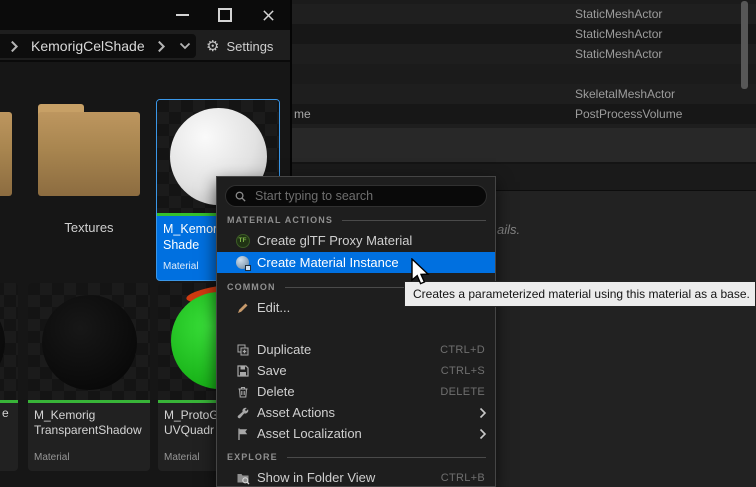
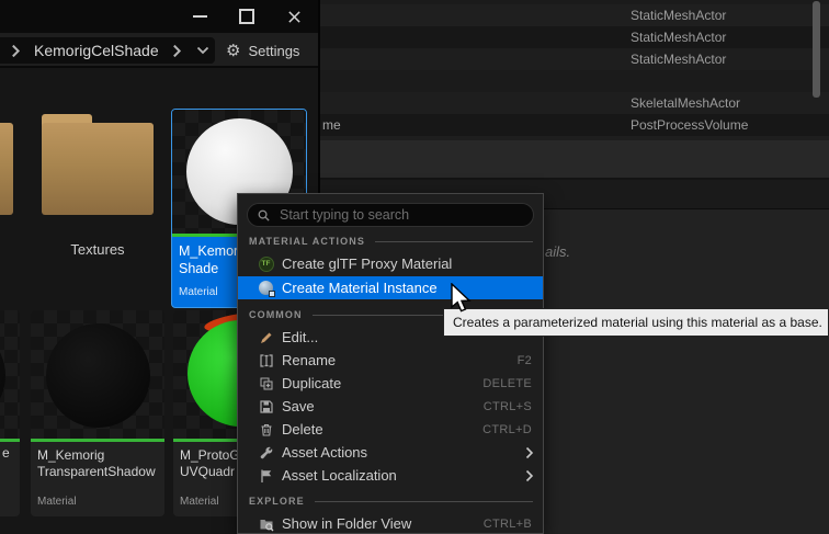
  StaticMeshActor
  StaticMeshActor
  StaticMeshActor
  SkeletalMeshActor
  me
  PostProcessVolume
  ails.
  KemorigCelShade
  ⚙
  Settings
  Textures
  Shade
  Material
  e
  M_Kemorig
  TransparentShadow
  Material
  M_ProtoG
  UVQuadr
  Material
  Start typing to search
  MATERIAL ACTIONS
  Create glTF Proxy Material
  Create Material Instance
  COMMON
  Edit...
+ Rename
+ F2
  Duplicate
- CTRL+D
+ DELETE
  Save
  CTRL+S
  Delete
- DELETE
+ CTRL+D
  Asset Actions
  Asset Localization
  EXPLORE
  Show in Folder View
  CTRL+B
  Creates a parameterized material using this material as a base.
